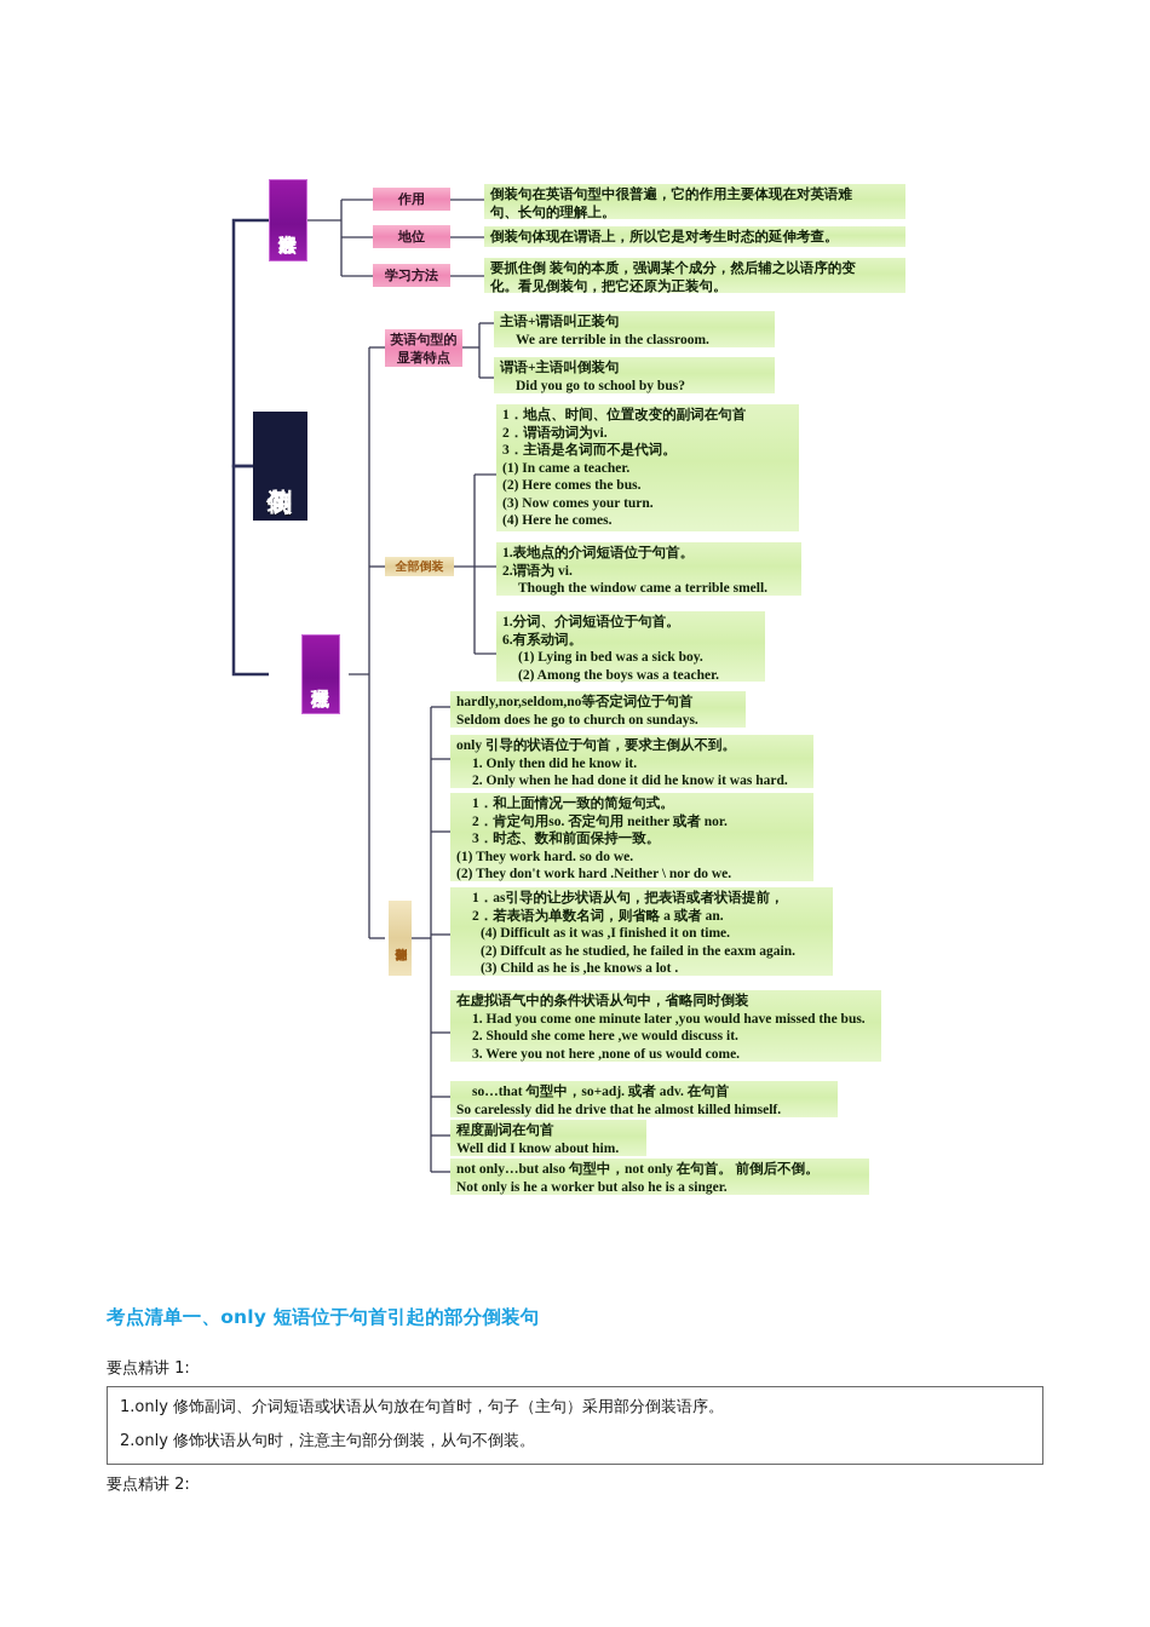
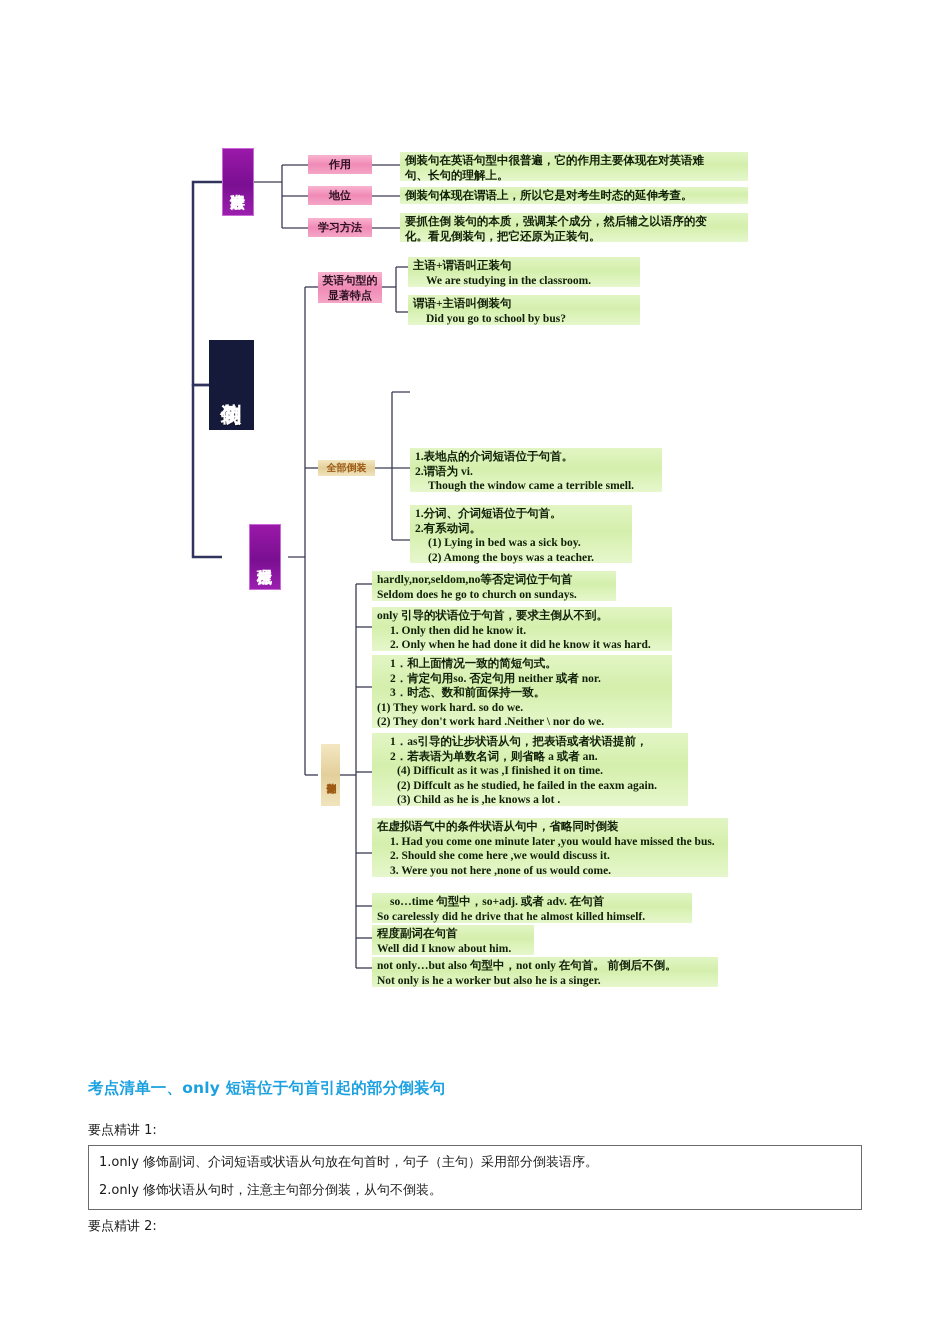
  作用
  地位
  学习方法
  英语句型的
  显著特点
  全部倒装
  倒装句在英语句型中很普遍，它的作用主要体现在对英语难
  句、长句的理解上。
  倒装句体现在谓语上，所以它是对考生时态的延伸考查。
  要抓住倒 装句的本质，强调某个成分，然后辅之以语序的变
  化。看见倒装句，把它还原为正装句。
  主语+谓语叫正装句
- We are terrible in the classroom.
+ We are studying in the classroom.
  谓语+主语叫倒装句
  Did you go to school by bus?
- 1．地点、时间、位置改变的副词在句首
- 2．谓语动词为vi.
- 3．主语是名词而不是代词。
- (1) In came a teacher.
- (2) Here comes the bus.
- (3) Now comes your turn.
- (4) Here he comes.
  1.表地点的介词短语位于句首。
  2.谓语为 vi.
  Though the window came a terrible smell.
  1.分词、介词短语位于句首。
- 6.有系动词。
+ 2.有系动词。
  (1) Lying in bed was a sick boy.
  (2) Among the boys was a teacher.
  hardly,nor,seldom,no等否定词位于句首
  Seldom does he go to church on sundays.
  only 引导的状语位于句首，要求主倒从不到。
  1. Only then did he know it.
  2. Only when he had done it did he know it was hard.
  1．和上面情况一致的简短句式。
  2．肯定句用so. 否定句用 neither 或者 nor.
  3．时态、数和前面保持一致。
  (1) They work hard. so do we.
  (2) They don't work hard .Neither \ nor do we.
  1．as引导的让步状语从句，把表语或者状语提前，
  2．若表语为单数名词，则省略 a 或者 an.
  (4) Difficult as it was ,I finished it on time.
  (2) Diffcult as he studied, he failed in the eaxm again.
  (3) Child as he is ,he knows a lot .
  在虚拟语气中的条件状语从句中，省略同时倒装
  1. Had you come one minute later ,you would have missed the bus.
  2. Should she come here ,we would discuss it.
  3. Were you not here ,none of us would come.
- so…that 句型中，so+adj. 或者 adv. 在句首
+ so…time 句型中，so+adj. 或者 adv. 在句首
  So carelessly did he drive that he almost killed himself.
  程度副词在句首
  Well did I know about him.
  not only…but also 句型中，not only 在句首。 前倒后不倒。
  Not only is he a worker but also he is a singer.
  考点清单一、only 短语位于句首引起的部分倒装句
  要点精讲 1:
  1.only 修饰副词、介词短语或状语从句放在句首时，句子（主句）采用部分倒装语序。
  2.only 修饰状语从句时，注意主句部分倒装，从句不倒装。
  要点精讲 2:
